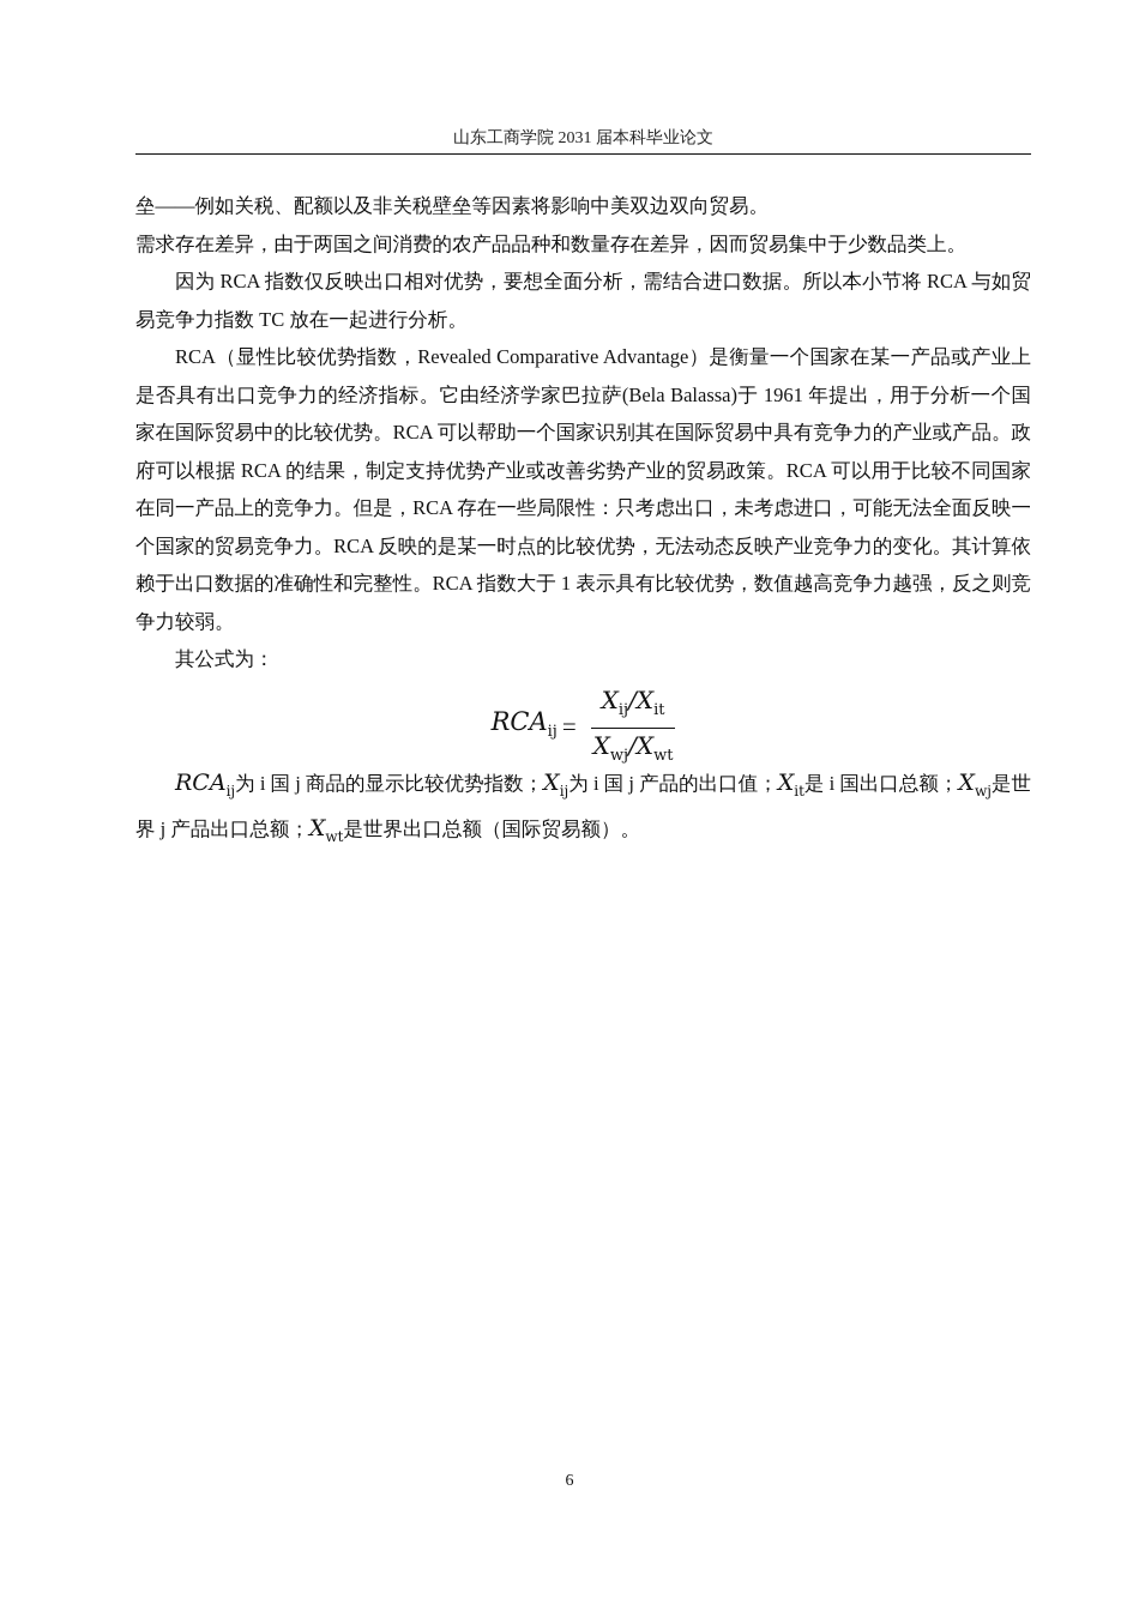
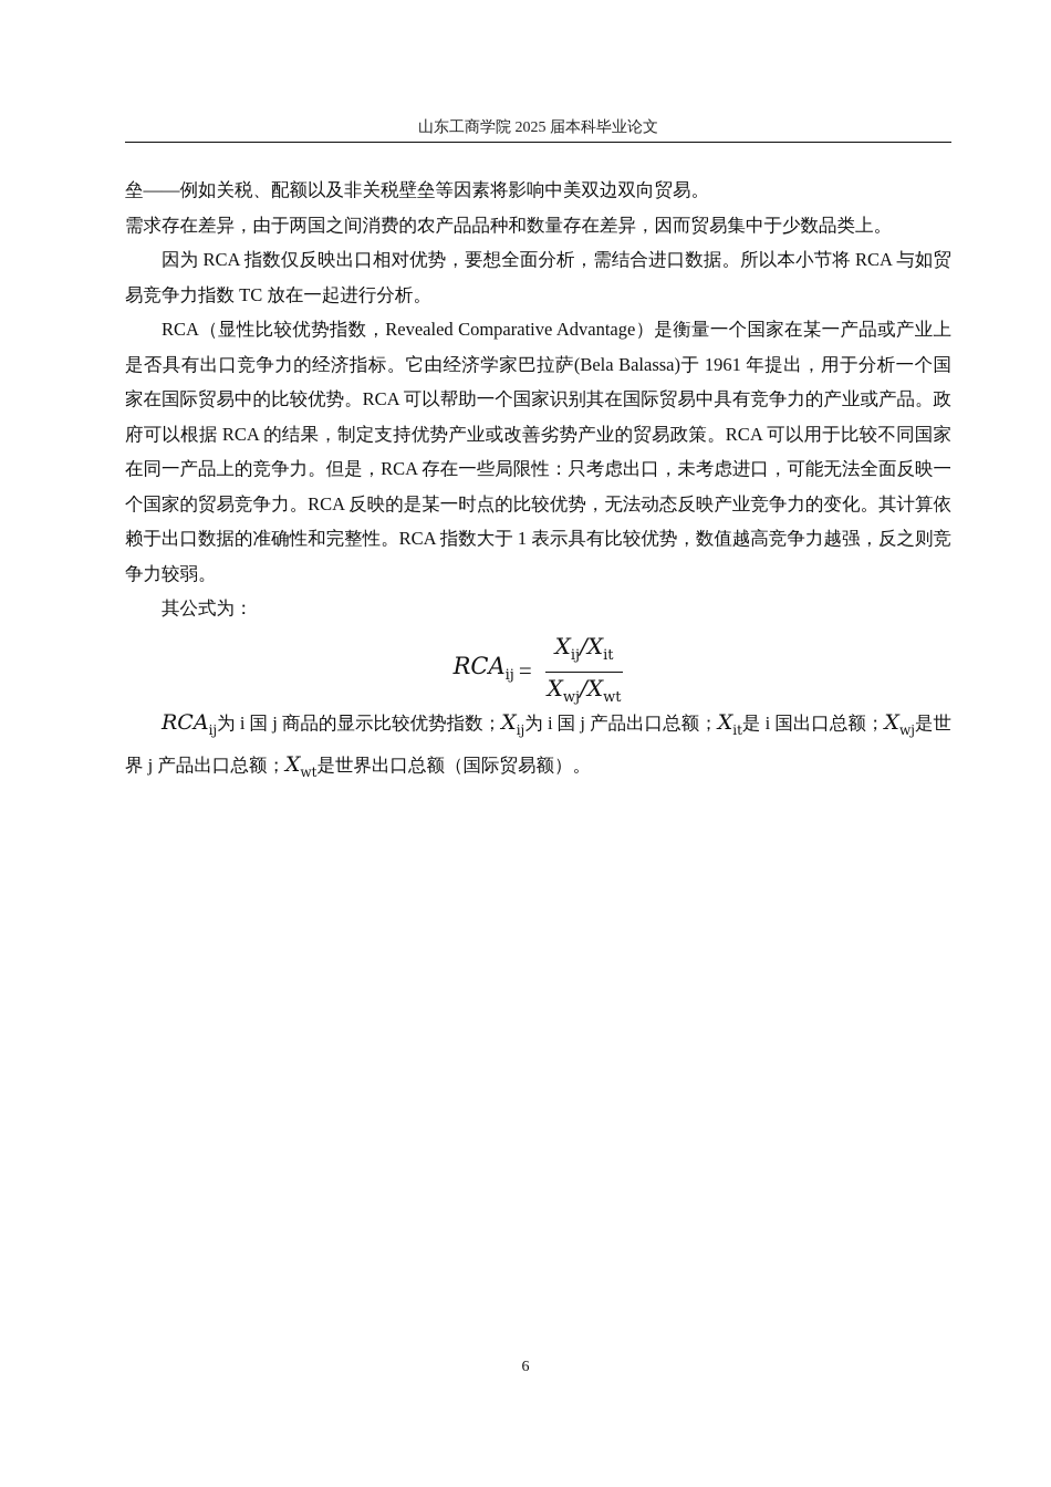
- 山东工商学院 2031 届本科毕业论文
+ 山东工商学院 2025 届本科毕业论文
  垒——例如关税、配额以及非关税壁垒等因素将影响中美双边双向贸易。
  需求存在差异，由于两国之间消费的农产品品种和数量存在差异，因而贸易集中于少数品类上。
  因为 RCA 指数仅反映出口相对优势，要想全面分析，需结合进口数据。所以本小节将 RCA 与如贸易竞争力指数 TC 放在一起进行分析。
  RCA（显性比较优势指数，Revealed Comparative Advantage）是衡量一个国家在某一产品或产业上是否具有出口竞争力的经济指标。它由经济学家巴拉萨(Bela Balassa)于 1961 年提出，用于分析一个国家在国际贸易中的比较优势。RCA 可以帮助一个国家识别其在国际贸易中具有竞争力的产业或产品。政府可以根据 RCA 的结果，制定支持优势产业或改善劣势产业的贸易政策。RCA 可以用于比较不同国家在同一产品上的竞争力。但是，RCA 存在一些局限性：只考虑出口，未考虑进口，可能无法全面反映一个国家的贸易竞争力。RCA 反映的是某一时点的比较优势，无法动态反映产业竞争力的变化。其计算依赖于出口数据的准确性和完整性。RCA 指数大于 1 表示具有比较优势，数值越高竞争力越强，反之则竞争力较弱。
  其公式为：
  RCAij
  =
  Xij/Xit
  Xwj/Xwt
- RCAij为 i 国 j 商品的显示比较优势指数；Xij为 i 国 j 产品的出口值；Xit是 i 国出口总额；Xwj是世界 j 产品出口总额；Xwt是世界出口总额（国际贸易额）。
+ RCAij为 i 国 j 商品的显示比较优势指数；Xij为 i 国 j 产品出口总额；Xit是 i 国出口总额；Xwj是世界 j 产品出口总额；Xwt是世界出口总额（国际贸易额）。
  6
